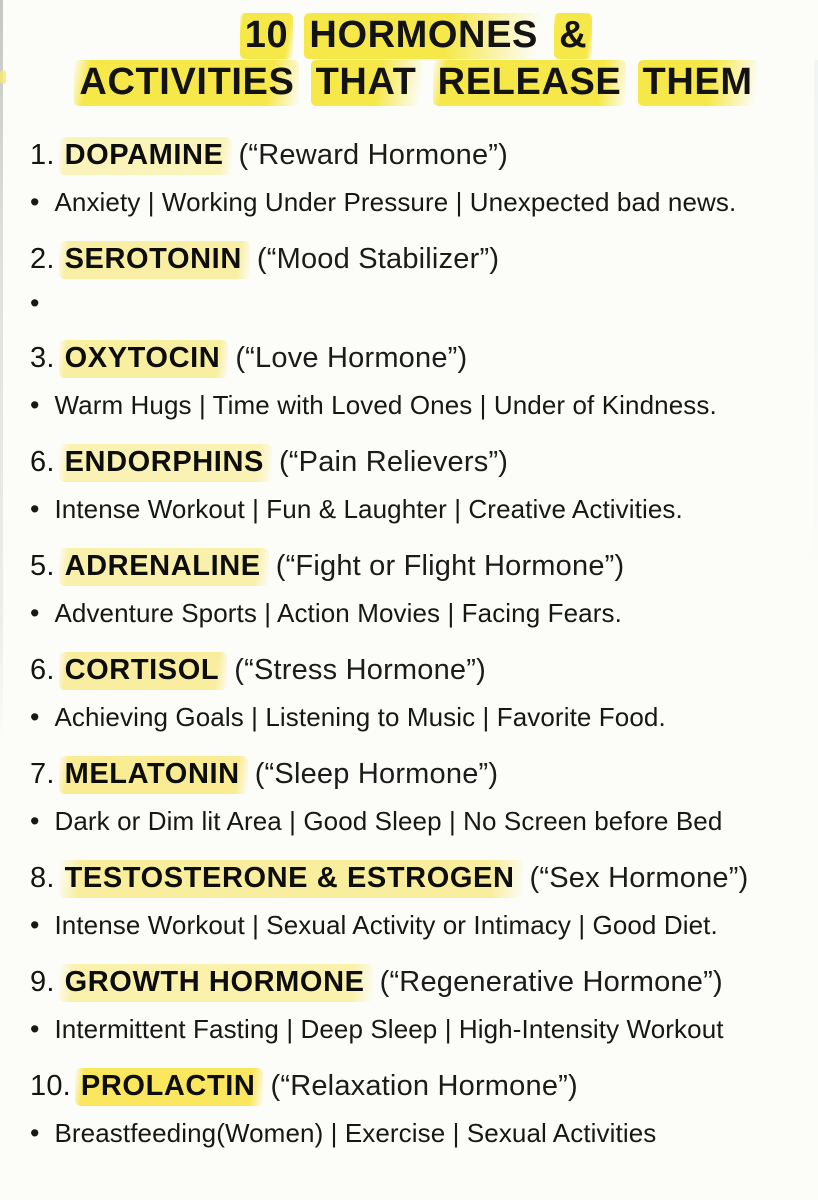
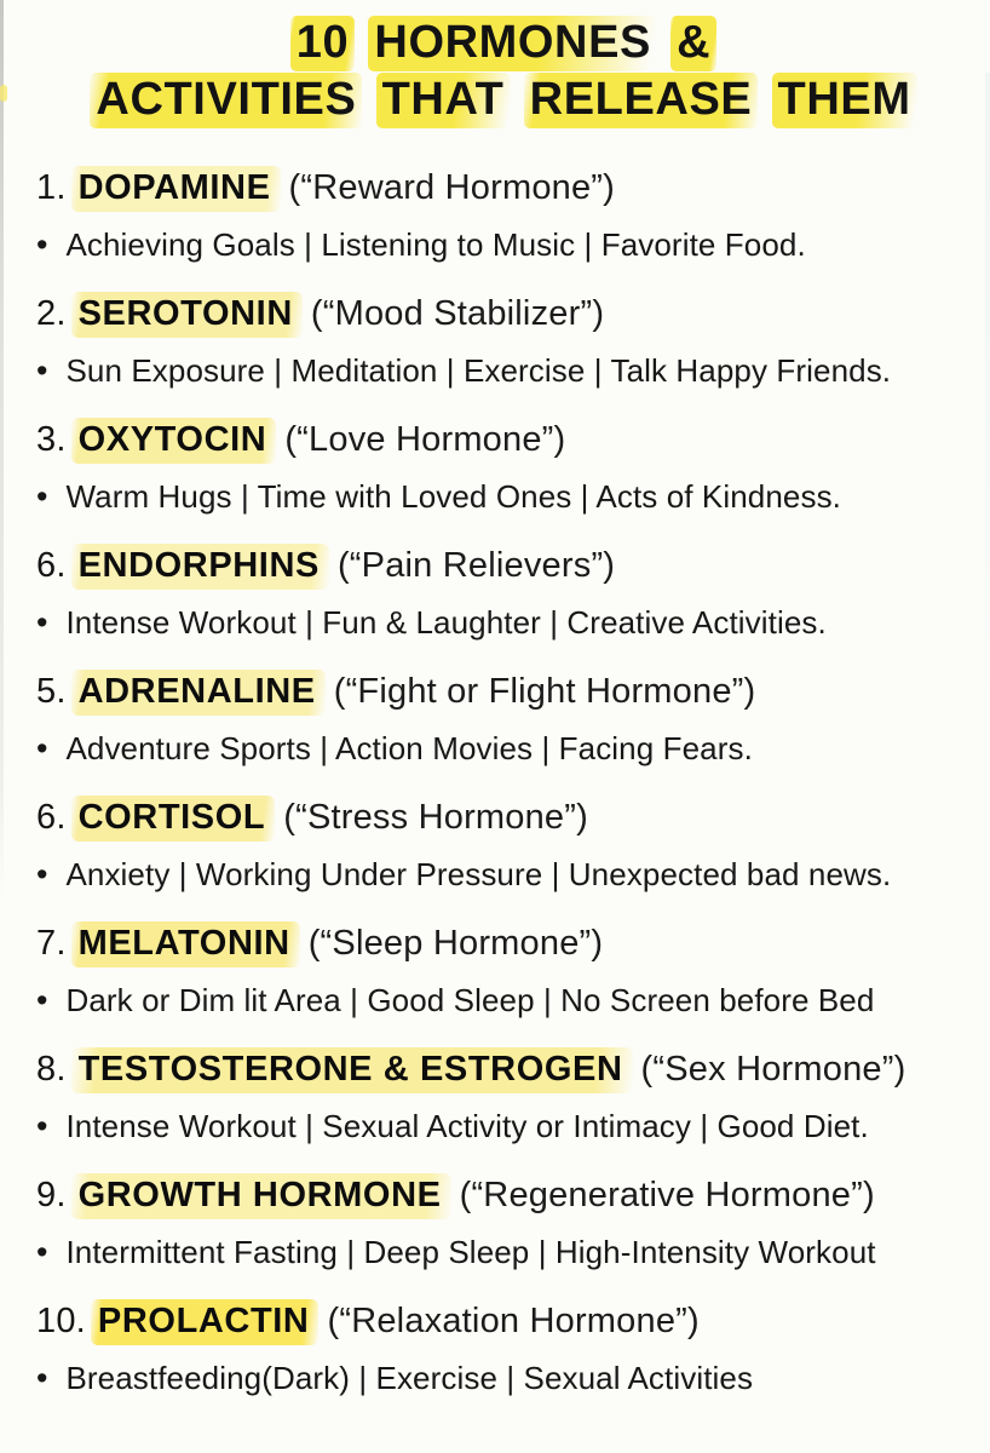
  10 HORMONES &
  ACTIVITIES THAT RELEASE THEM
  1. DOPAMINE (“Reward Hormone”)
  •
- Anxiety | Working Under Pressure | Unexpected bad news.
+ Achieving Goals | Listening to Music | Favorite Food.
  2. SEROTONIN (“Mood Stabilizer”)
  •
+ Sun Exposure | Meditation | Exercise | Talk Happy Friends.
  3. OXYTOCIN (“Love Hormone”)
  •
- Warm Hugs | Time with Loved Ones | Under of Kindness.
+ Warm Hugs | Time with Loved Ones | Acts of Kindness.
  6. ENDORPHINS (“Pain Relievers”)
  •
  Intense Workout | Fun & Laughter | Creative Activities.
  5. ADRENALINE (“Fight or Flight Hormone”)
  •
  Adventure Sports | Action Movies | Facing Fears.
  6. CORTISOL (“Stress Hormone”)
  •
- Achieving Goals | Listening to Music | Favorite Food.
+ Anxiety | Working Under Pressure | Unexpected bad news.
  7. MELATONIN (“Sleep Hormone”)
  •
  Dark or Dim lit Area | Good Sleep | No Screen before Bed
  8. TESTOSTERONE & ESTROGEN (“Sex Hormone”)
  •
  Intense Workout | Sexual Activity or Intimacy | Good Diet.
  9. GROWTH HORMONE (“Regenerative Hormone”)
  •
  Intermittent Fasting | Deep Sleep | High-Intensity Workout
  10. PROLACTIN (“Relaxation Hormone”)
  •
- Breastfeeding(Women) | Exercise | Sexual Activities
+ Breastfeeding(Dark) | Exercise | Sexual Activities
